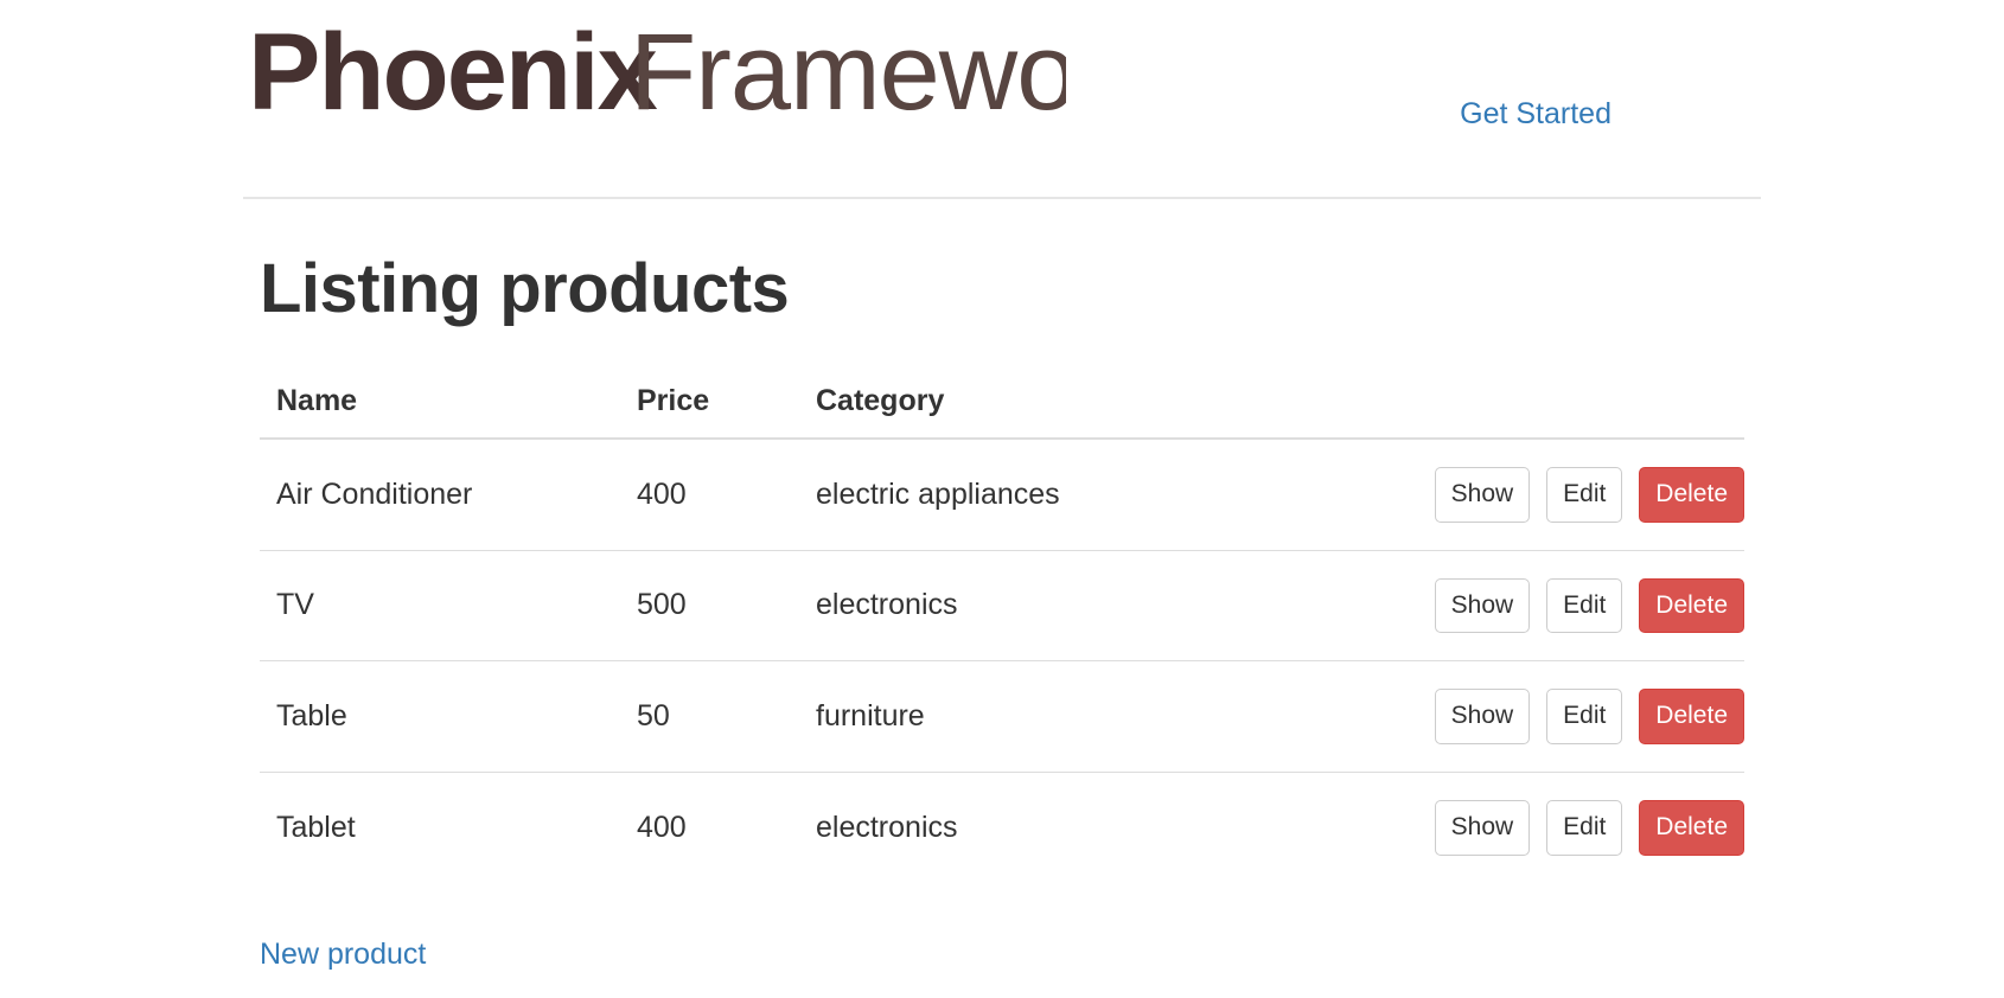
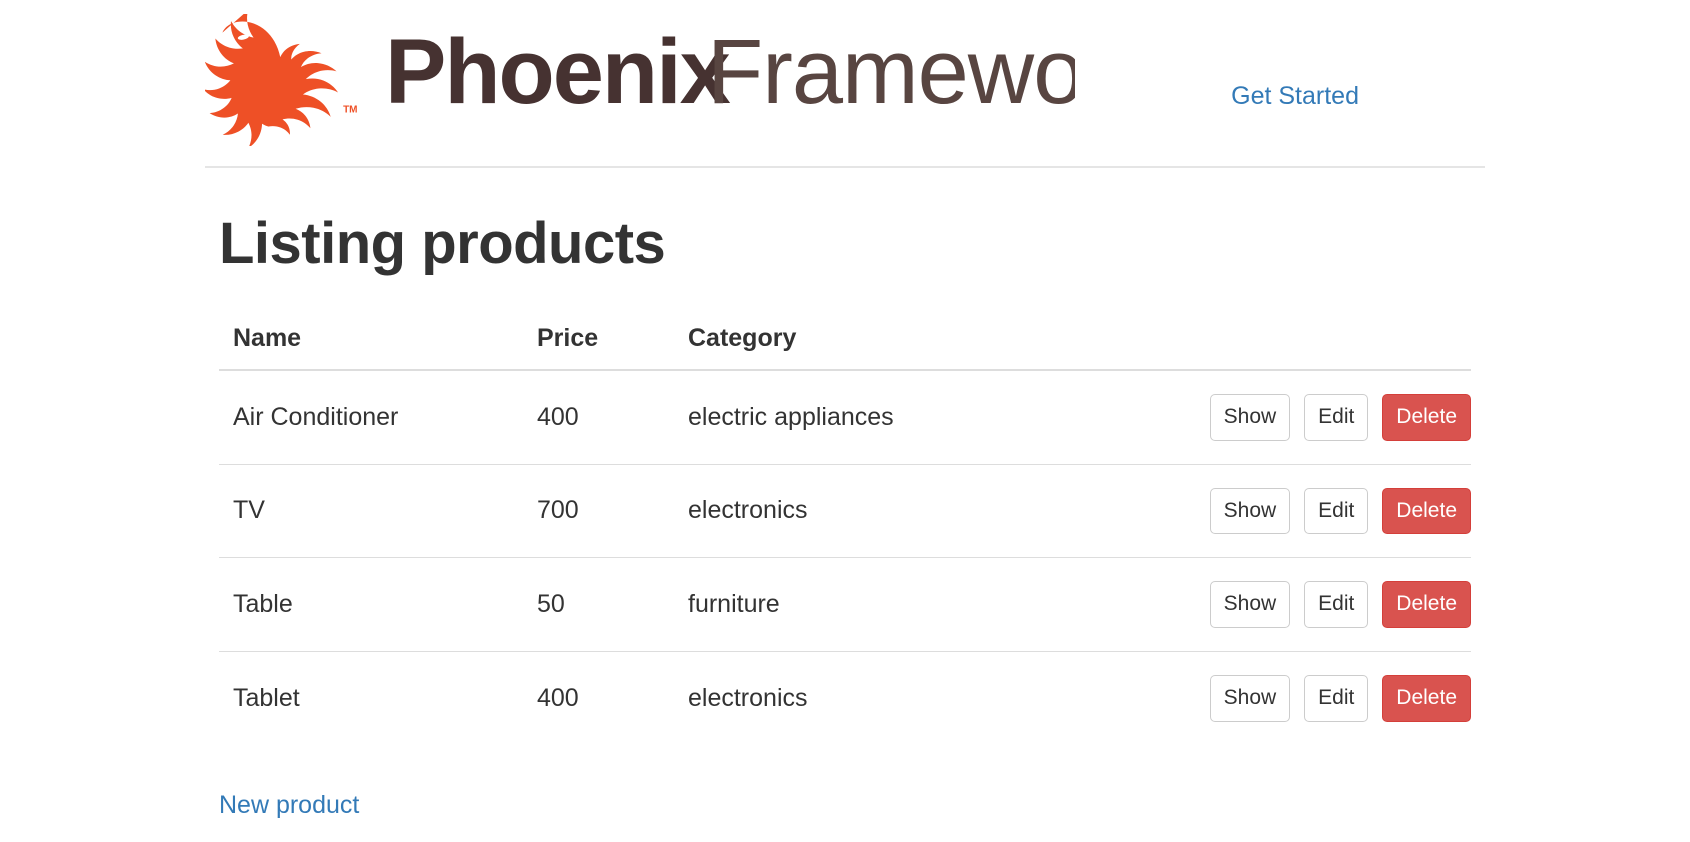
+ TM
  Phoenix
  Framewo
  Get Started
  Listing products
  Name	Price	Category
  Air Conditioner	400	electric appliances	Show Edit Delete
- TV	500	electronics	Show Edit Delete
+ TV	700	electronics	Show Edit Delete
  Table	50	furniture	Show Edit Delete
  Tablet	400	electronics	Show Edit Delete
  New product
